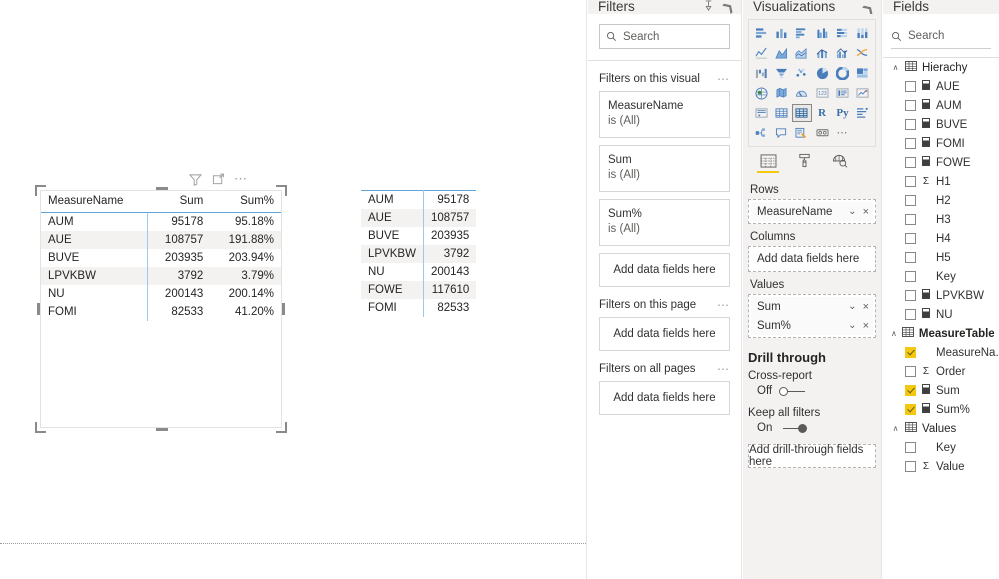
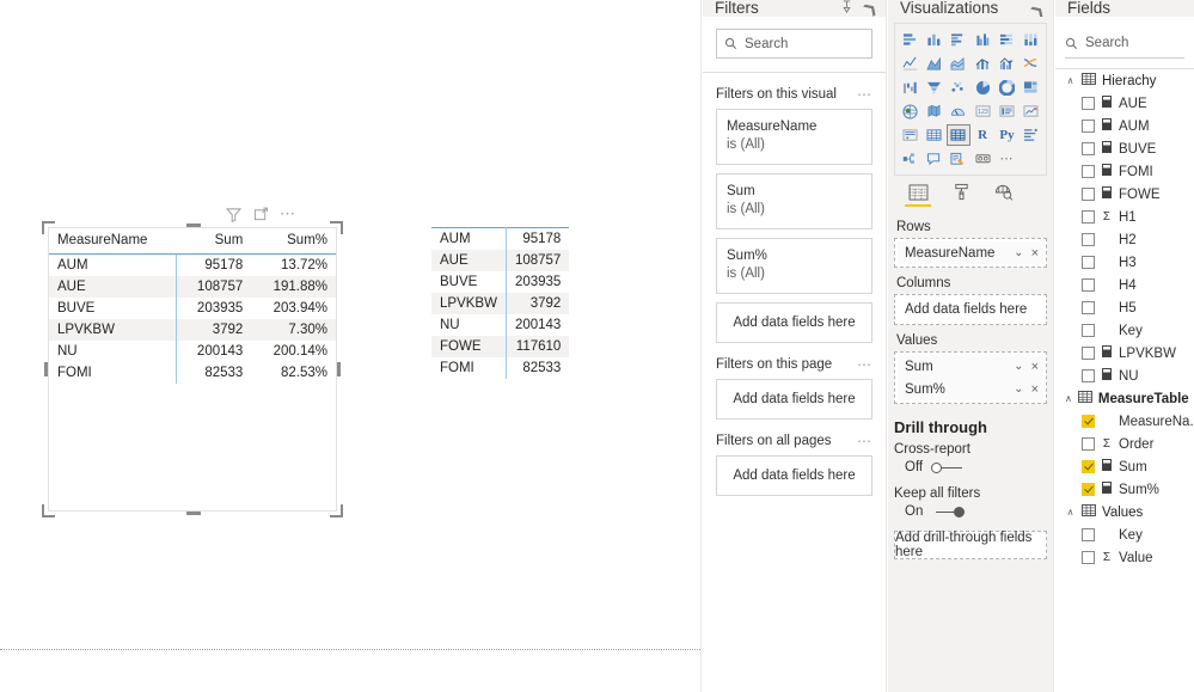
  ⋯
  MeasureName	Sum	Sum%
- AUM	95178	95.18%
+ AUM	95178	13.72%
  AUE	108757	191.88%
  BUVE	203935	203.94%
- LPVKBW	3792	3.79%
+ LPVKBW	3792	7.30%
  NU	200143	200.14%
- FOMI	82533	41.20%
+ FOMI	82533	82.53%
  AUM	95178
  AUE	108757
  BUVE	203935
  LPVKBW	3792
  NU	200143
  FOWE	117610
  FOMI	82533
  Filters
  Search
  Filters on this visual
  ⋯
  MeasureName
  is (All)
  Sum
  is (All)
  Sum%
  is (All)
  Add data fields here
  Filters on this page
  ⋯
  Add data fields here
  Filters on all pages
  ⋯
  Add data fields here
  Visualizations
  R
  Py
  ⋯
  Rows
  MeasureName
  ⌄
  ×
  Columns
  Add data fields here
  Values
  Sum
  ⌄
  ×
  Sum%
  ⌄
  ×
  Drill through
  Cross-report
  Off
  Keep all filters
  On
  Add drill-through fields here
  Fields
  Search
  ∧
  Hierachy
  AUE
  AUM
  BUVE
  FOMI
  FOWE
  Σ
  H1
  H2
  H3
  H4
  H5
  Key
  LPVKBW
  NU
  ∧
  MeasureTable
  MeasureNa.
  Σ
  Order
  Sum
  Sum%
  ∧
  Values
  Key
  Σ
  Value
